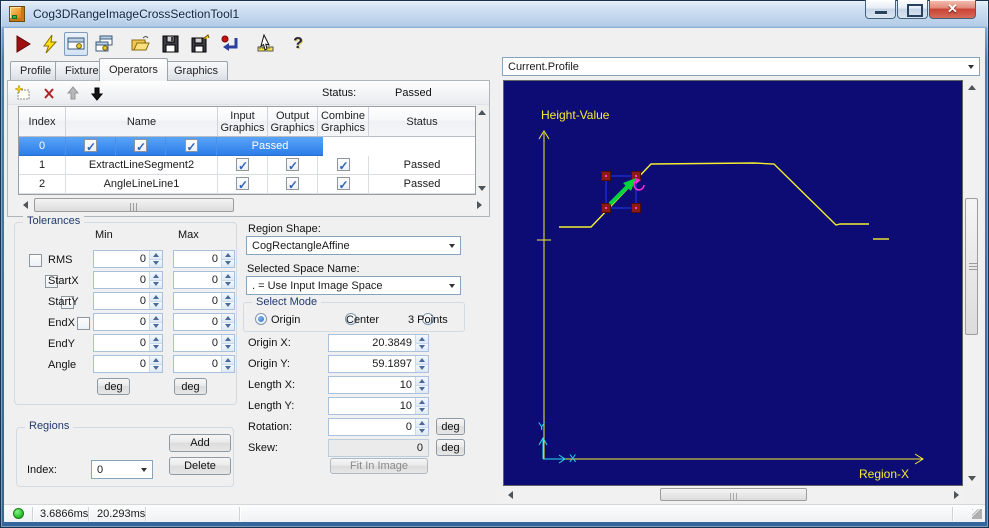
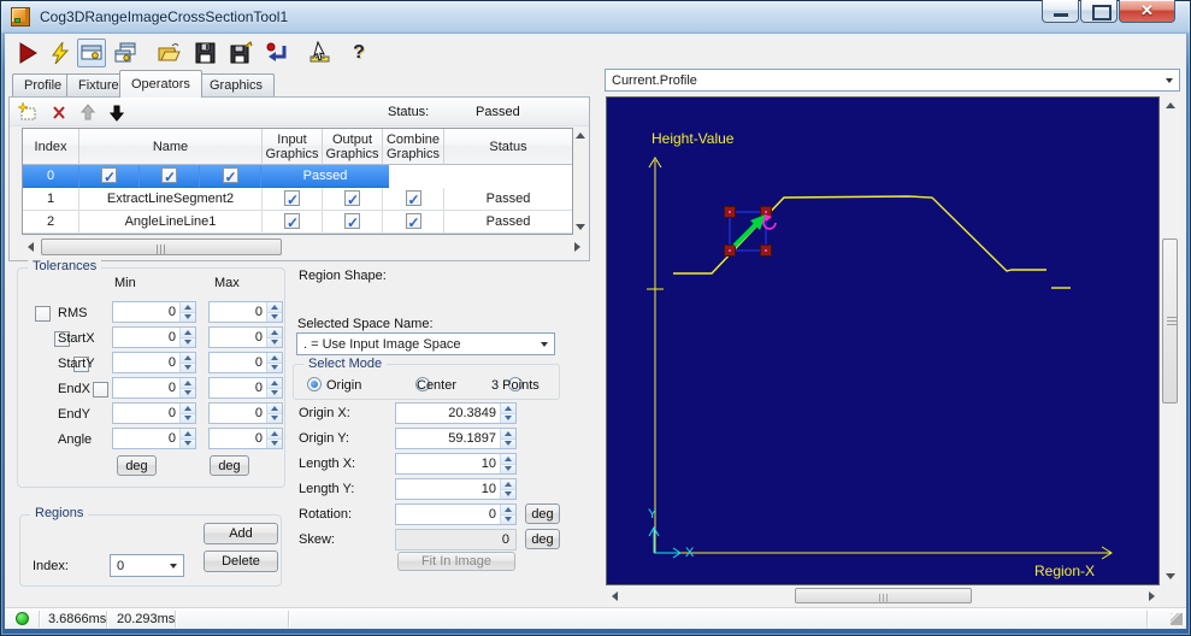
  Cog3DRangeImageCrossSectionTool1
  ?
  Profile
  Fixture
  Operators
  Graphics
  Status:
  Passed
  Index
  Name
  Input Graphics
  Output Graphics
  Combine Graphics
  Status
  0
  Passed
  1
  ExtractLineSegment2
  Passed
  2
  AngleLineLine1
  Passed
  Tolerances
  Min
  Max
  RMS
  0
  0
  StartX
  0
  0
  StartY
  0
  0
  EndX
  0
  0
  EndY
  0
  0
  Angle
  0
  0
  deg
  deg
  Regions
  Add
  Delete
  Index:
  0
  Region Shape:
- CogRectangleAffine
  Selected Space Name:
  . = Use Input Image Space
  Select Mode
  Origin
  Center
  3 Points
  Origin X:
  20.3849
  Origin Y:
  59.1897
  Length X:
  10
  Length Y:
  10
  Rotation:
  0
  deg
  Skew:
  0
  deg
  Fit In Image
  Current.Profile
  Height-Value
  Region-X
  Y
  X
  3.6866ms
  20.293ms
